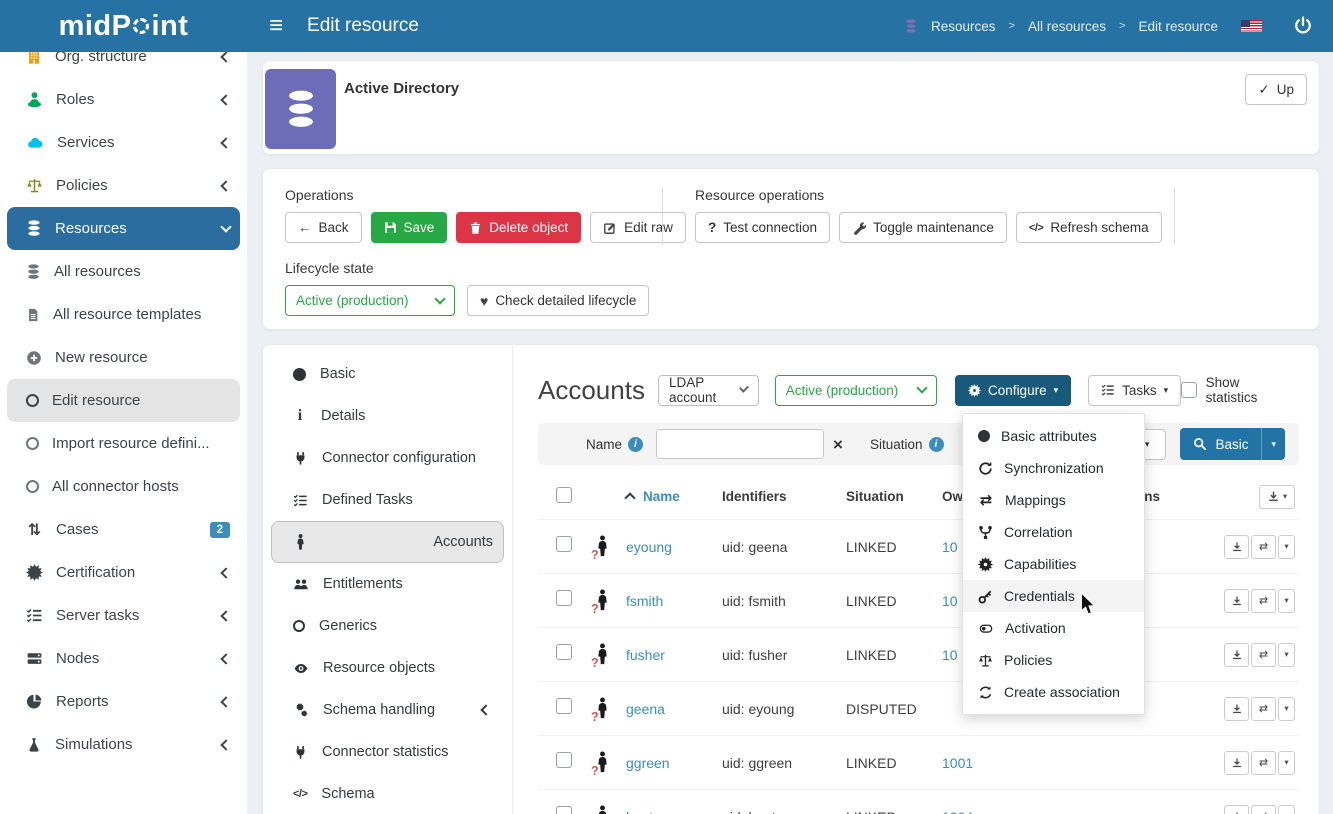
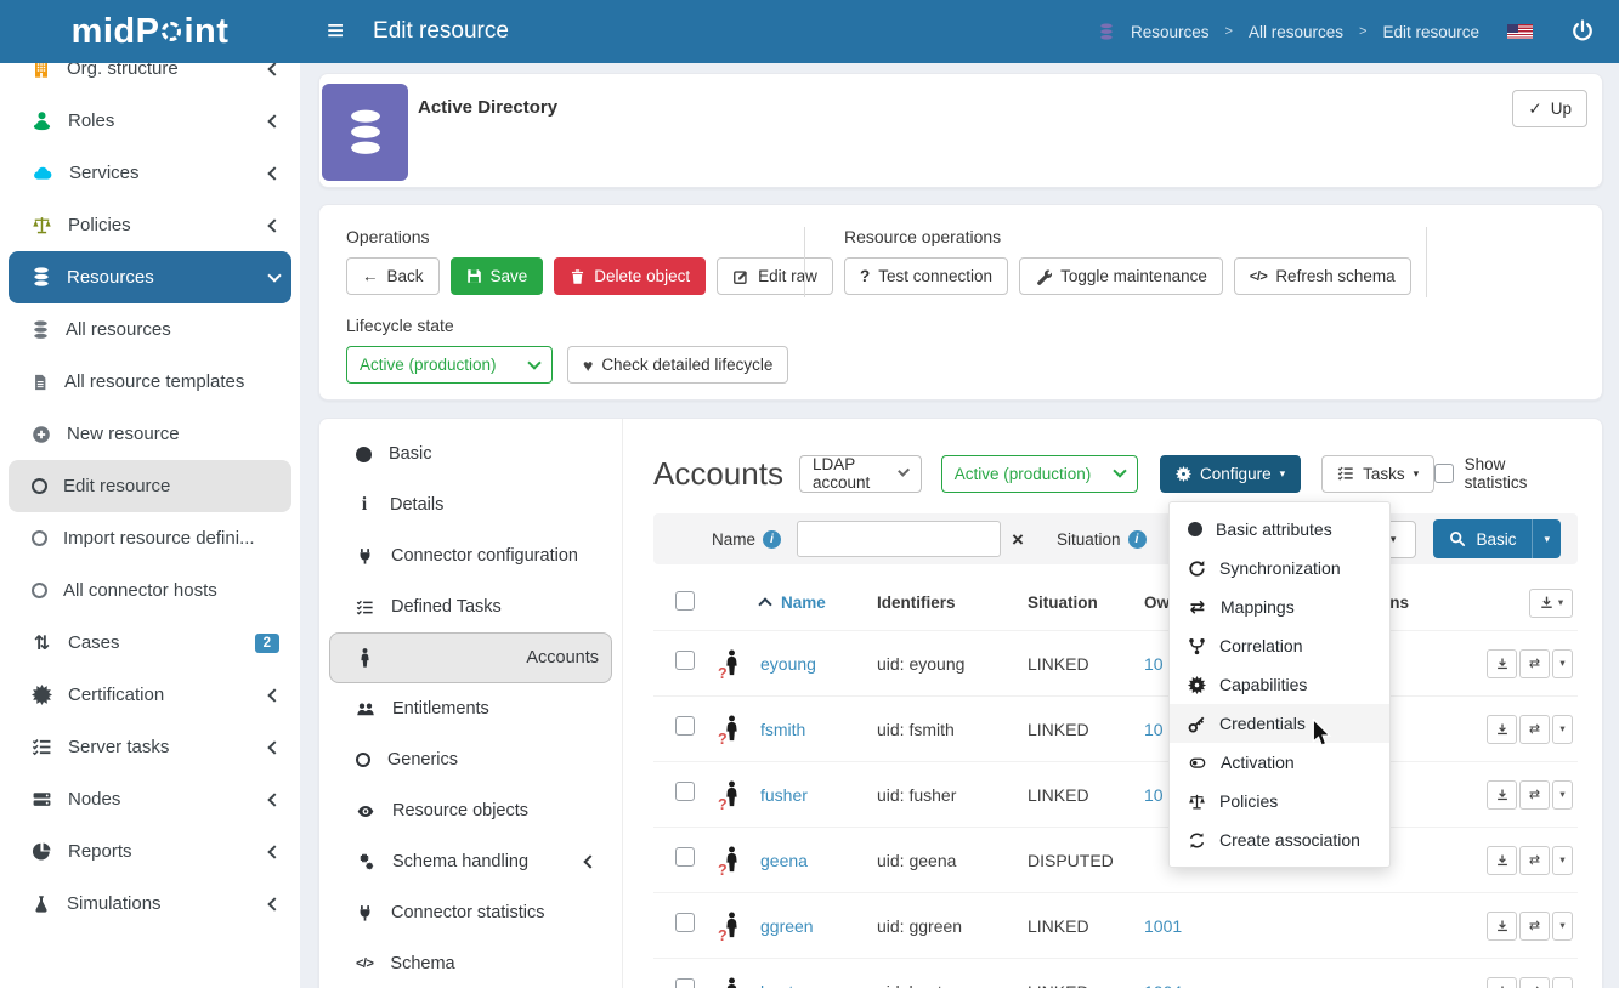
  midP
  int
  ≡
  Edit resource
  Resources
  >
  All resources
  >
  Edit resource
  Org. structure
  Roles
  Services
  Policies
  Resources
  All resources
  All resource templates
  New resource
  Edit resource
  Import resource defini...
  All connector hosts
  ⇅
  Cases
  2
  Certification
  Server tasks
  Nodes
  Reports
  Simulations
  Active Directory
  ✓
  Up
  Operations
  ←
  Back
  Save
  Delete object
  Edit raw
  Lifecycle state
  Active (production)
  ♥
  Check detailed lifecycle
  Resource operations
  ?
  Test connection
  Toggle maintenance
  </>
  Refresh schema
  Basic
  i
  Details
  Connector configuration
  Defined Tasks
  Accounts
  Entitlements
  Generics
  Resource objects
  Schema handling
  Connector statistics
  </>
  Schema
  Accounts
  LDAP account
  Active (production)
  Configure
  ▾
  Tasks
  ▾
  Show statistics
  Name
  i
  ×
  Situation
  i
  ▾
  Basic
  ▾
  Name
  Identifiers
  Situation
  ▾
  ?
  eyoung
- uid: geena
+ uid: eyoung
  LINKED
  10
  ⇄
  ▾
  ?
  fsmith
  uid: fsmith
  LINKED
  10
  ⇄
  ▾
  ?
  fusher
  uid: fusher
  LINKED
  10
  ⇄
  ▾
  ?
  geena
- uid: eyoung
+ uid: geena
  DISPUTED
  ⇄
  ▾
  ?
  ggreen
  uid: ggreen
  LINKED
  1001
  ⇄
  ▾
  Basic attributes
  Synchronization
  ⇄
  Mappings
  Correlation
  Capabilities
  Credentials
  Activation
  Policies
  Create association
